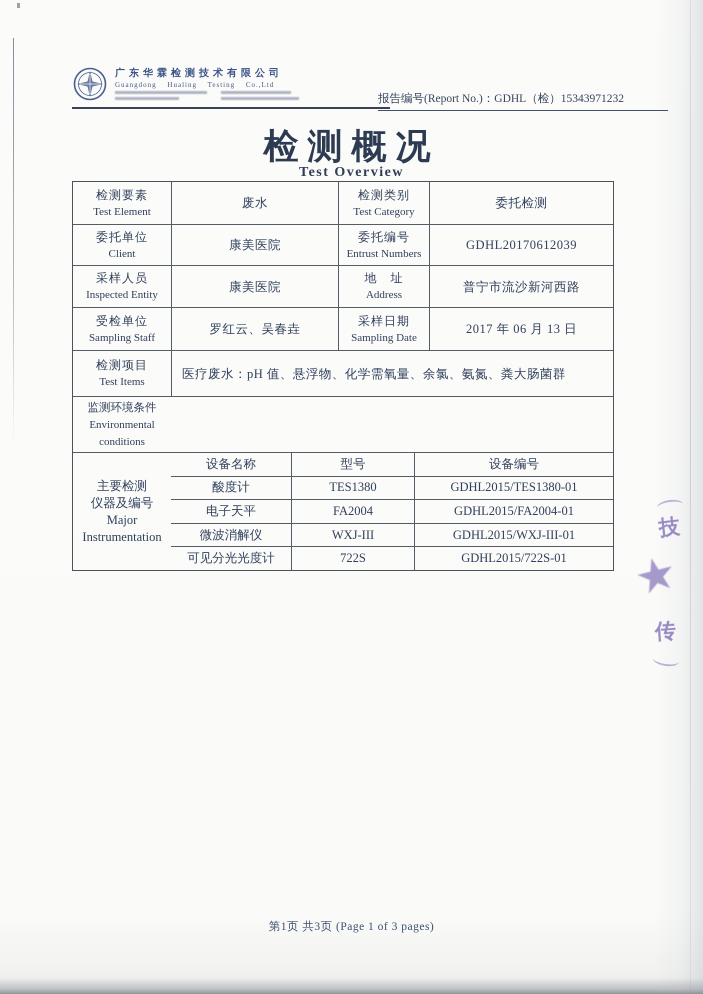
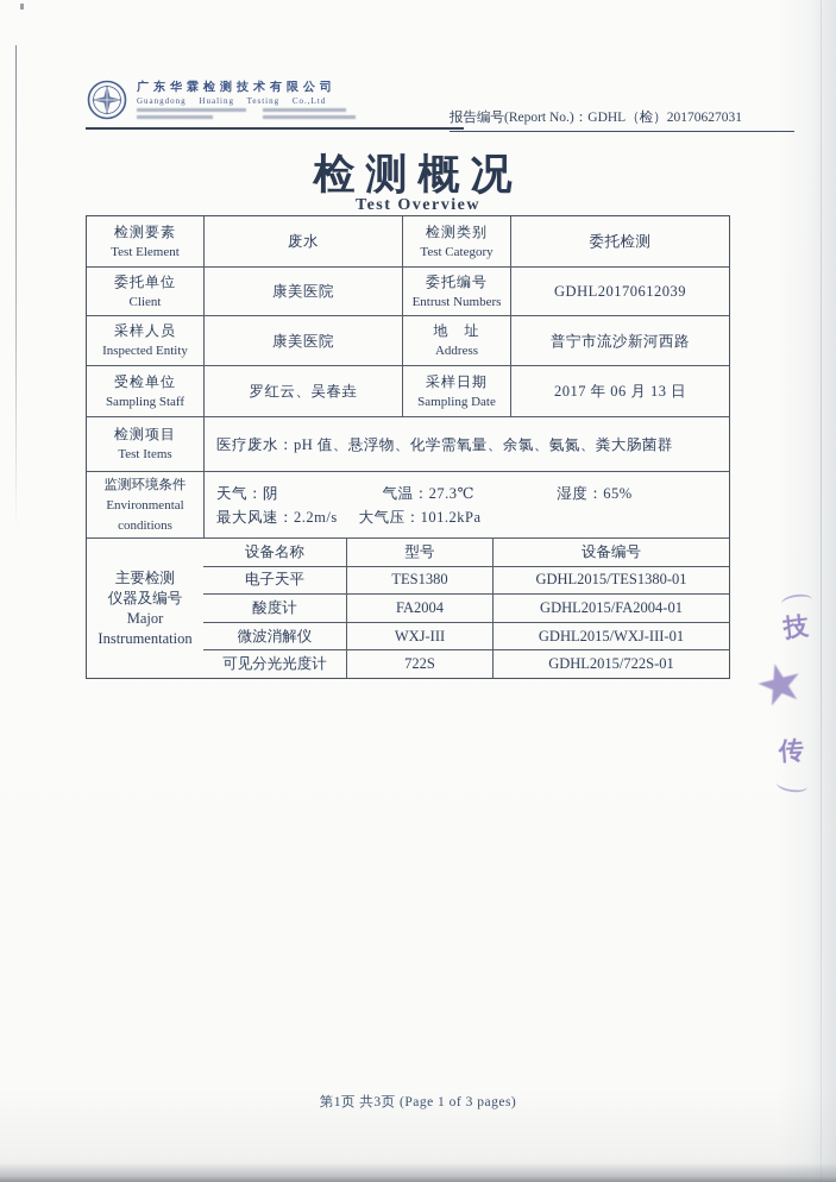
  广东华霖检测技术有限公司
  Guangdong Hualing Testing Co.,Ltd
- 报告编号(Report No.)：GDHL（检）15343971232
+ 报告编号(Report No.)：GDHL（检）20170627031
  检测概况
  Test Overview
  检测要素
  Test Element
  废水
  检测类别
  Test Category
  委托检测
  委托单位
  Client
  康美医院
  委托编号
  Entrust Numbers
  GDHL20170612039
  采样人员
  Inspected Entity
  康美医院
  地 址
  Address
  普宁市流沙新河西路
  受检单位
  Sampling Staff
  罗红云、吴春垚
  采样日期
  Sampling Date
  2017 年 06 月 13 日
  检测项目
  Test Items
  医疗废水：pH 值、悬浮物、化学需氧量、余氯、氨氮、粪大肠菌群
  监测环境条件
  Environmental
  conditions
+ 天气：阴 气温：27.3℃ 湿度：65%
+ 最大风速：2.2m/s 大气压：101.2kPa
  主要检测
  仪器及编号
  Major
  Instrumentation
  设备名称
  型号
  设备编号
- 酸度计
+ 电子天平
  TES1380
  GDHL2015/TES1380-01
- 电子天平
+ 酸度计
  FA2004
  GDHL2015/FA2004-01
  微波消解仪
  WXJ-III
  GDHL2015/WXJ-III-01
  可见分光光度计
  722S
  GDHL2015/722S-01
  第1页 共3页 (Page 1 of 3 pages)
